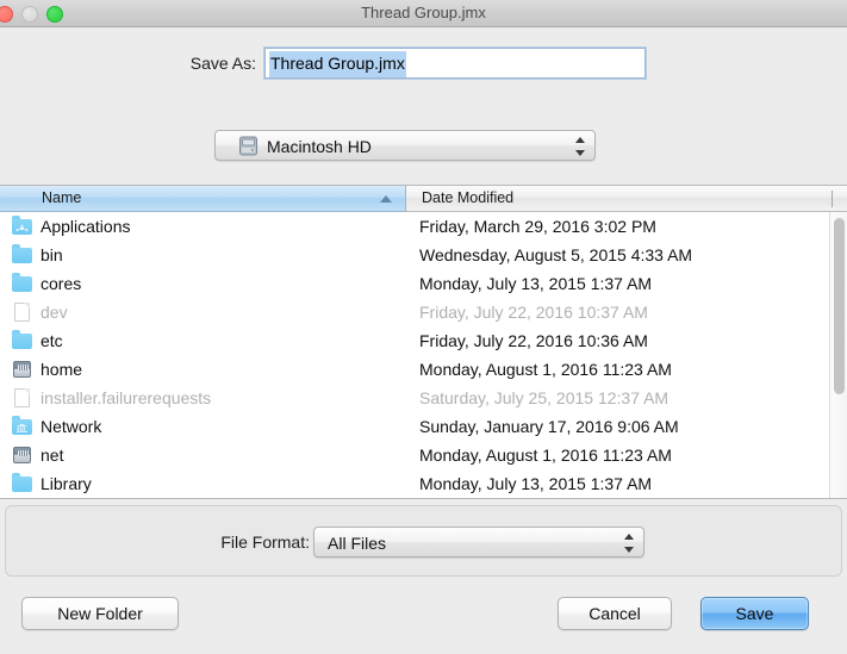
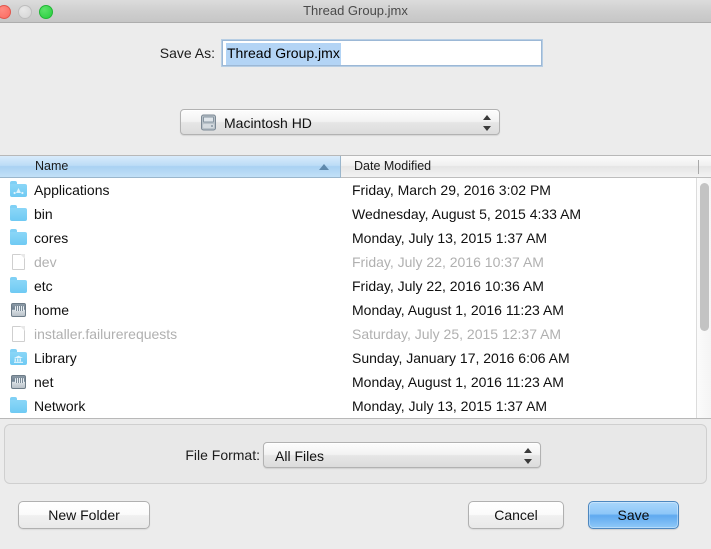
  Thread Group.jmx
  Save As:
  Thread Group.jmx
  Macintosh HD
  Name
  Date Modified
  Applications
  Friday, March 29, 2016 3:02 PM
  bin
  Wednesday, August 5, 2015 4:33 AM
  cores
  Monday, July 13, 2015 1:37 AM
  dev
  Friday, July 22, 2016 10:37 AM
  etc
  Friday, July 22, 2016 10:36 AM
  home
  Monday, August 1, 2016 11:23 AM
  installer.failurerequests
  Saturday, July 25, 2015 12:37 AM
- Network
+ Library
- Sunday, January 17, 2016 9:06 AM
+ Sunday, January 17, 2016 6:06 AM
  net
  Monday, August 1, 2016 11:23 AM
- Library
+ Network
  Monday, July 13, 2015 1:37 AM
  File Format:
  All Files
  New Folder
  Cancel
  Save
